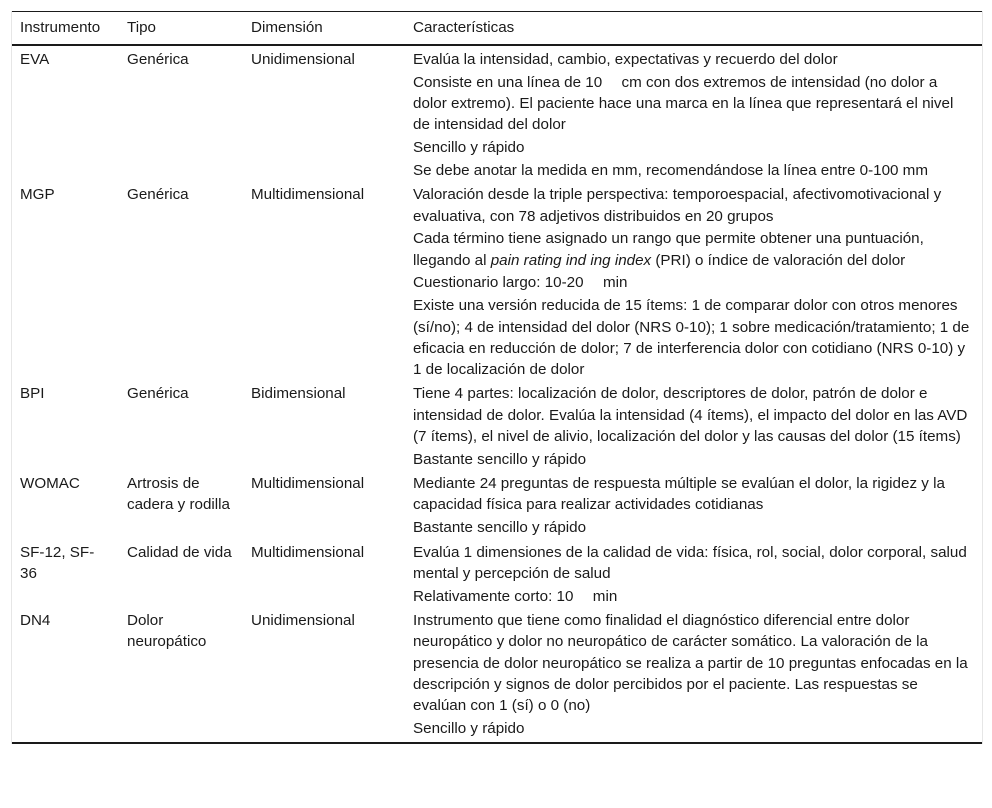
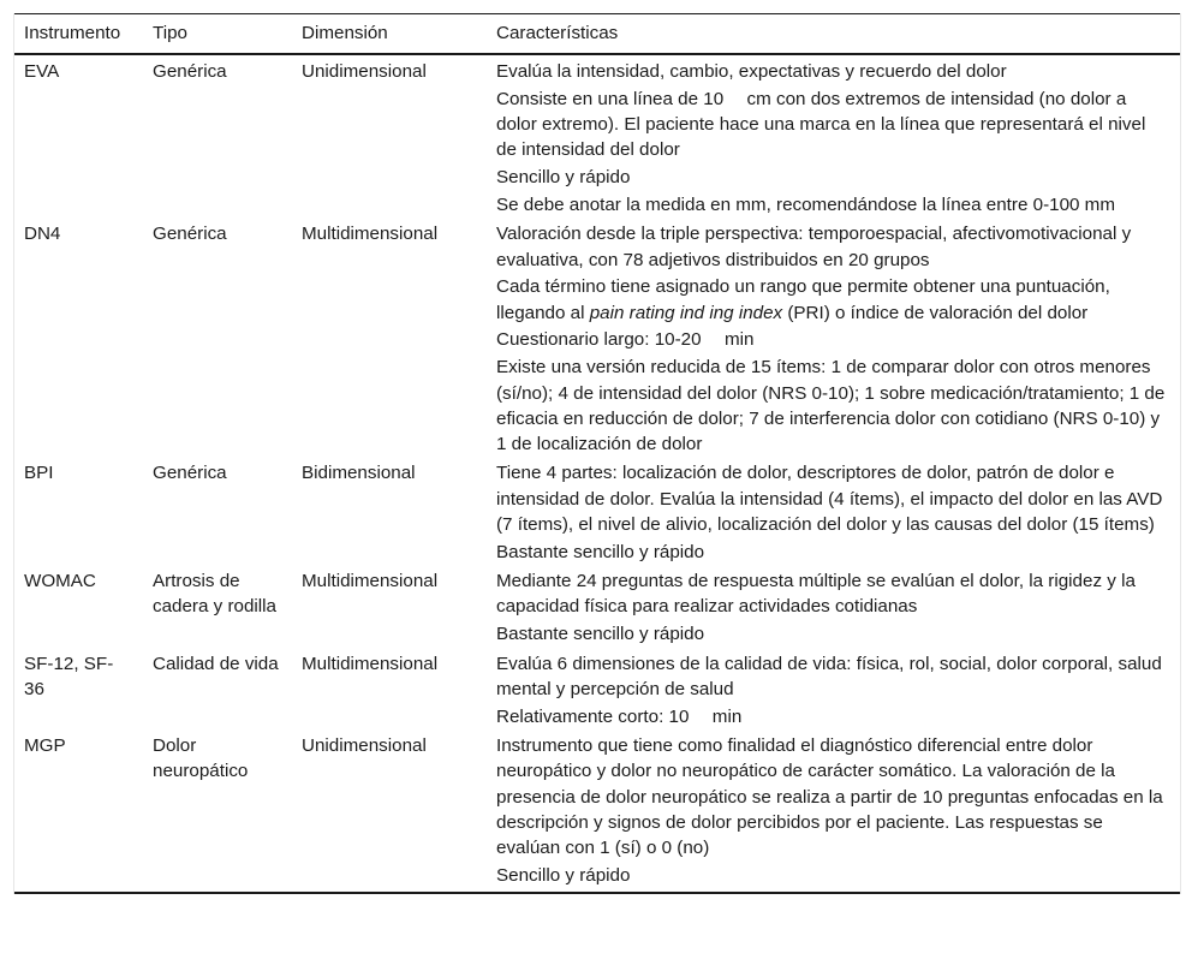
  Instrumento	Tipo	Dimensión	Características
  EVA	Genérica	Unidimensional	Evalúa la intensidad, cambio, expectativas y recuerdo del dolor Consiste en una línea de 10 cm con dos extremos de intensidad (no dolor a dolor extremo). El paciente hace una marca en la línea que representará el nivel de intensidad del dolor Sencillo y rápido Se debe anotar la medida en mm, recomendándose la línea entre 0-100 mm
- MGP	Genérica	Multidimensional	Valoración desde la triple perspectiva: temporoespacial, afectivomotivacional y evaluativa, con 78 adjetivos distribuidos en 20 grupos Cada término tiene asignado un rango que permite obtener una puntuación, llegando al pain rating ind ing index (PRI) o índice de valoración del dolor Cuestionario largo: 10-20 min Existe una versión reducida de 15 ítems: 1 de comparar dolor con otros menores (sí/no); 4 de intensidad del dolor (NRS 0-10); 1 sobre medicación/tratamiento; 1 de eficacia en reducción de dolor; 7 de interferencia dolor con cotidiano (NRS 0-10) y 1 de localización de dolor
+ DN4	Genérica	Multidimensional	Valoración desde la triple perspectiva: temporoespacial, afectivomotivacional y evaluativa, con 78 adjetivos distribuidos en 20 grupos Cada término tiene asignado un rango que permite obtener una puntuación, llegando al pain rating ind ing index (PRI) o índice de valoración del dolor Cuestionario largo: 10-20 min Existe una versión reducida de 15 ítems: 1 de comparar dolor con otros menores (sí/no); 4 de intensidad del dolor (NRS 0-10); 1 sobre medicación/tratamiento; 1 de eficacia en reducción de dolor; 7 de interferencia dolor con cotidiano (NRS 0-10) y 1 de localización de dolor
  BPI	Genérica	Bidimensional	Tiene 4 partes: localización de dolor, descriptores de dolor, patrón de dolor e intensidad de dolor. Evalúa la intensidad (4 ítems), el impacto del dolor en las AVD (7 ítems), el nivel de alivio, localización del dolor y las causas del dolor (15 ítems) Bastante sencillo y rápido
  WOMAC	Artrosis de cadera y rodilla	Multidimensional	Mediante 24 preguntas de respuesta múltiple se evalúan el dolor, la rigidez y la capacidad física para realizar actividades cotidianas Bastante sencillo y rápido
- SF-12, SF-36	Calidad de vida	Multidimensional	Evalúa 1 dimensiones de la calidad de vida: física, rol, social, dolor corporal, salud mental y percepción de salud Relativamente corto: 10 min
+ SF-12, SF-36	Calidad de vida	Multidimensional	Evalúa 6 dimensiones de la calidad de vida: física, rol, social, dolor corporal, salud mental y percepción de salud Relativamente corto: 10 min
- DN4	Dolor neuropático	Unidimensional	Instrumento que tiene como finalidad el diagnóstico diferencial entre dolor neuropático y dolor no neuropático de carácter somático. La valoración de la presencia de dolor neuropático se realiza a partir de 10 preguntas enfocadas en la descripción y signos de dolor percibidos por el paciente. Las respuestas se evalúan con 1 (sí) o 0 (no) Sencillo y rápido
+ MGP	Dolor neuropático	Unidimensional	Instrumento que tiene como finalidad el diagnóstico diferencial entre dolor neuropático y dolor no neuropático de carácter somático. La valoración de la presencia de dolor neuropático se realiza a partir de 10 preguntas enfocadas en la descripción y signos de dolor percibidos por el paciente. Las respuestas se evalúan con 1 (sí) o 0 (no) Sencillo y rápido
